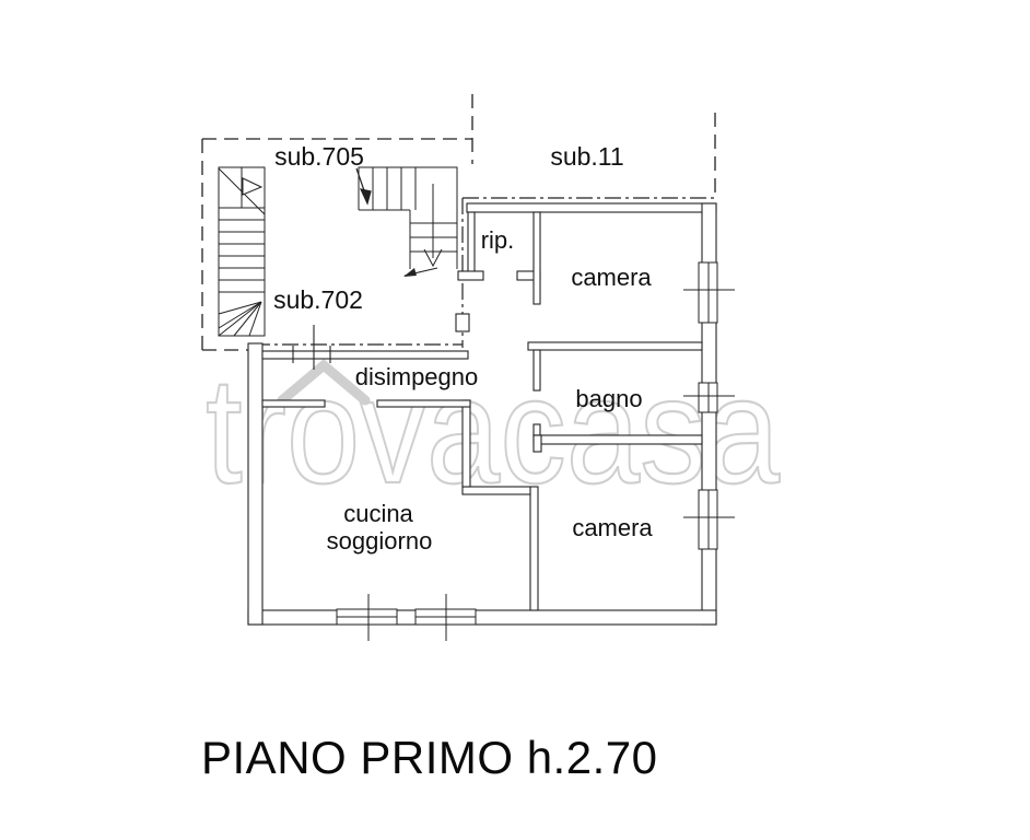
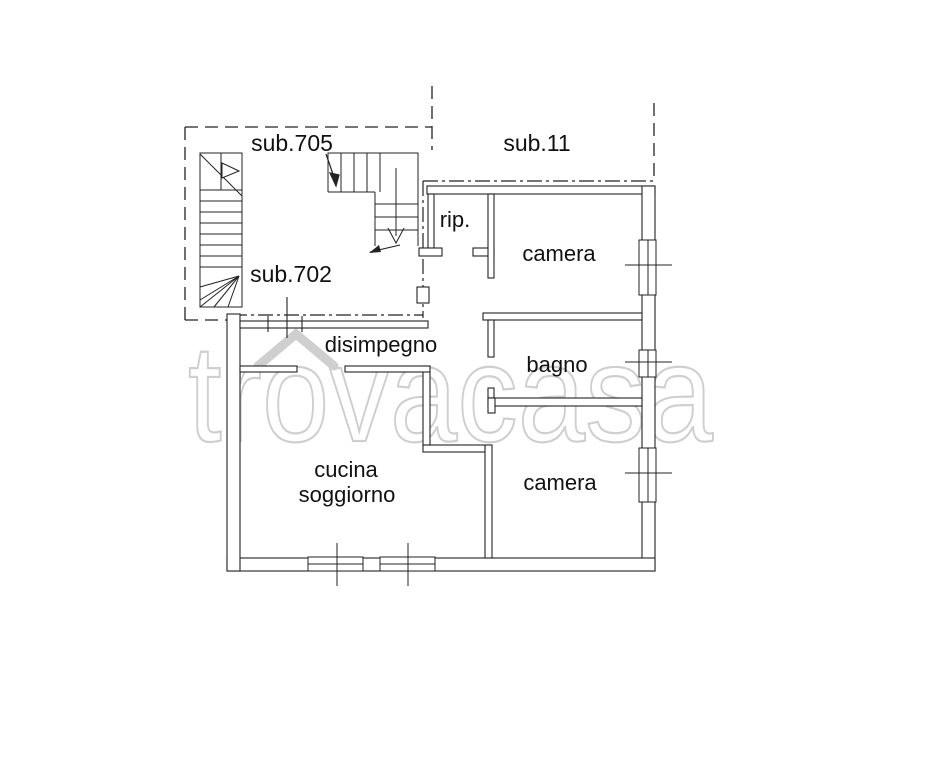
  trovasa
  sub.705
  sub.11
  sub.702
  rip.
  camera
  bagno
  camera
  disimpegno
  cucina
  soggiorno
- PIANO PRIMO h.2.70
